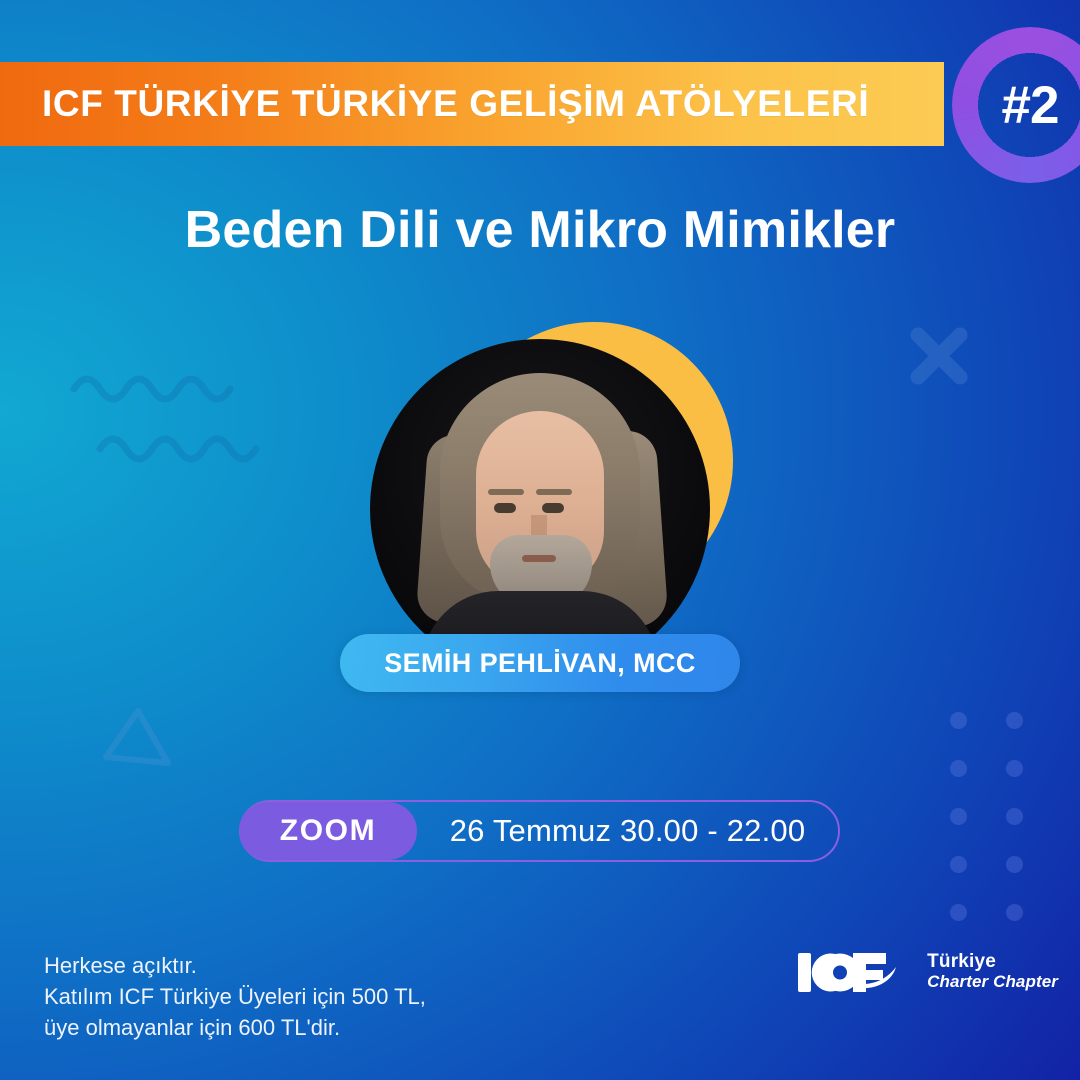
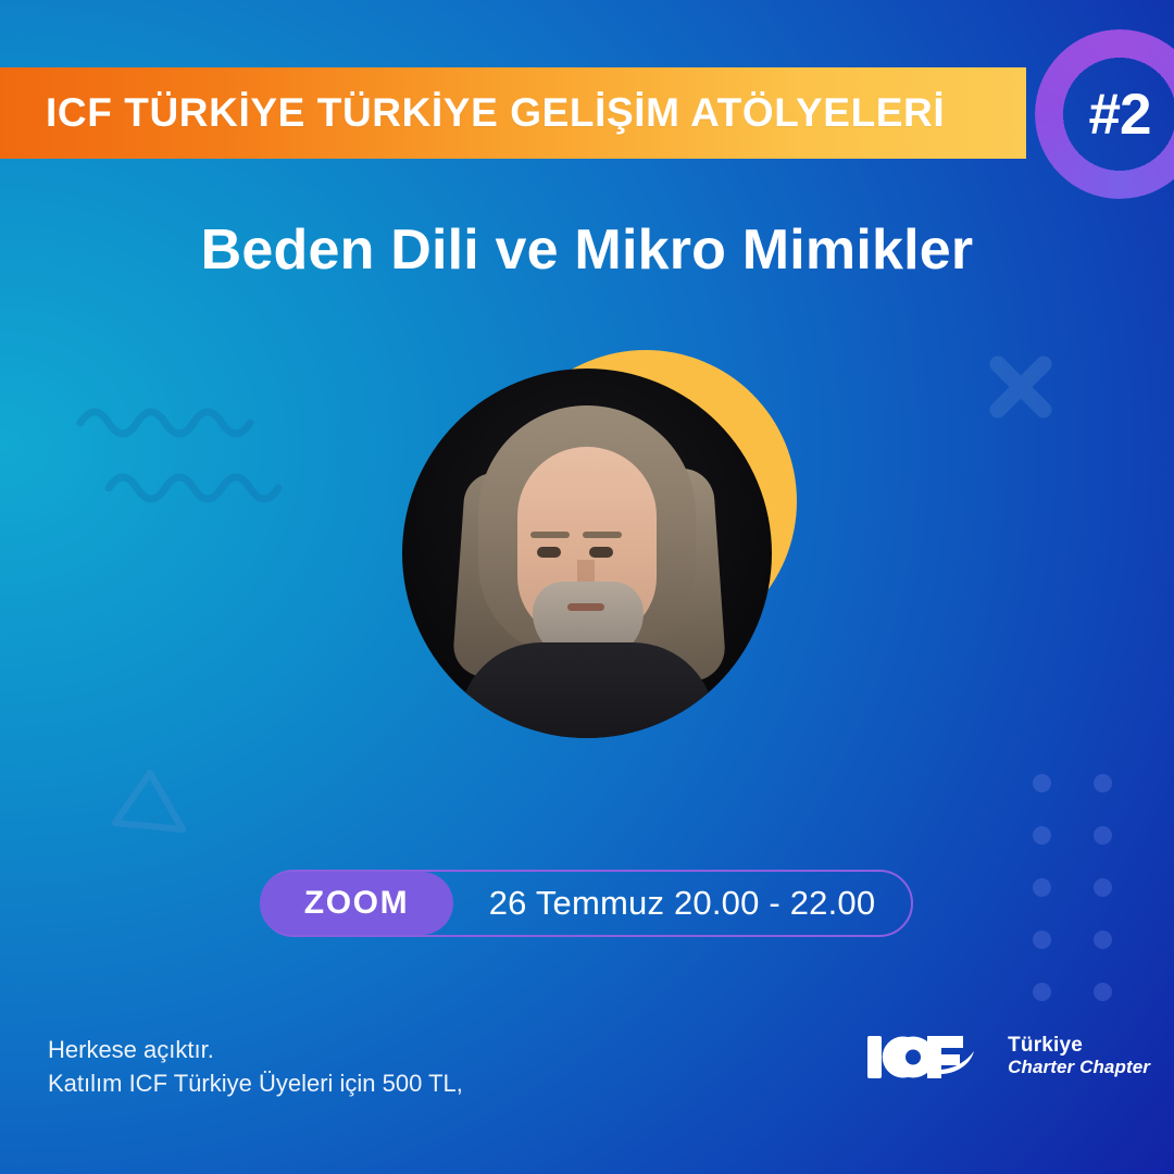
  ICF TÜRKİYE TÜRKİYE GELİŞİM ATÖLYELERİ
  #2
  Beden Dili ve Mikro Mimikler
- SEMİH PEHLİVAN, MCC
  ZOOM
- 26 Temmuz 30.00 - 22.00
+ 26 Temmuz 20.00 - 22.00
  Herkese açıktır.
  Katılım ICF Türkiye Üyeleri için 500 TL,
- üye olmayanlar için 600 TL'dir.
  Türkiye
  Charter Chapter
